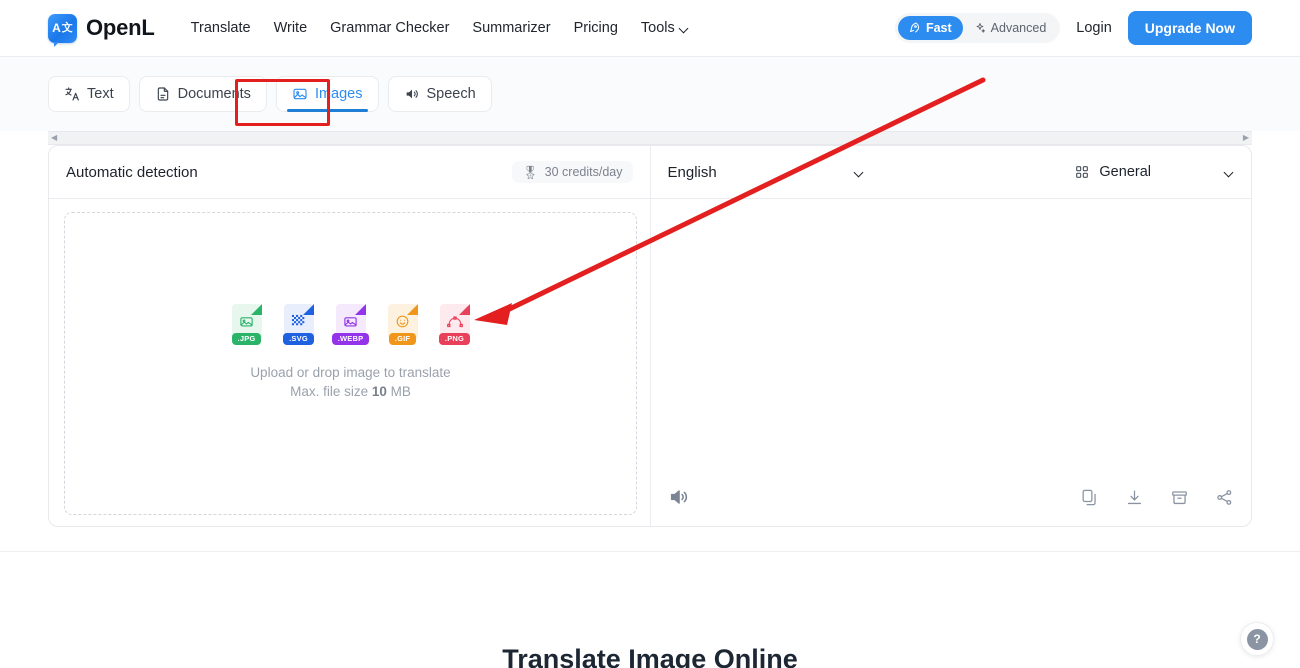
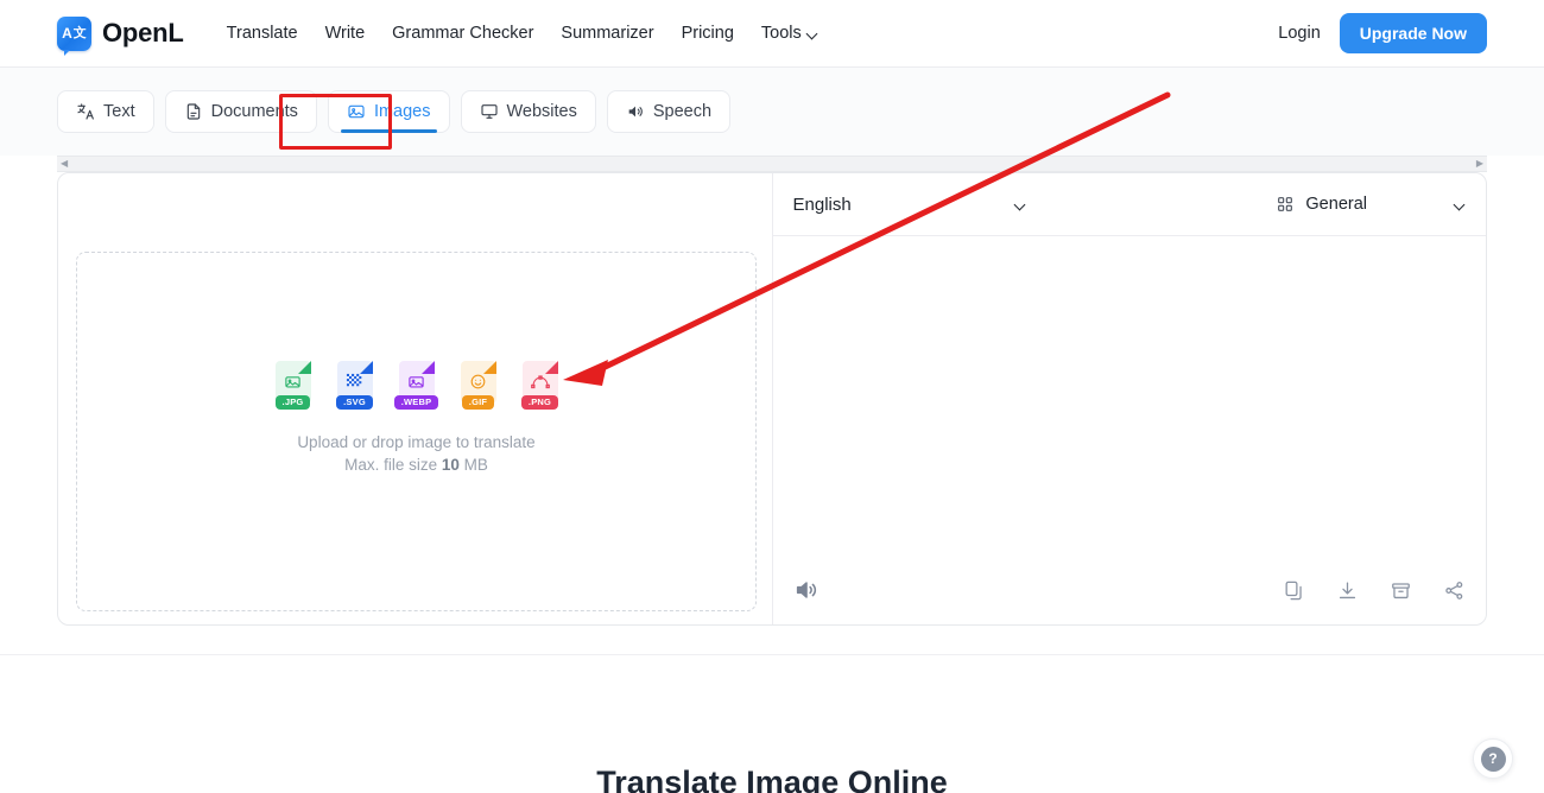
  A
  文
  OpenL
  Translate
  Write
  Grammar Checker
  Summarizer
  Pricing
  Tools
- Fast
- Advanced
  Login
  Upgrade Now
  Text
  Documents
  Images
+ Websites
  Speech
  ◀
  ▶
- Automatic detection
- 🎖
- 30 credits/day
  .JPG
  .SVG
  .WEBP
  .GIF
  .PNG
  Upload or drop image to translate
  Max. file size 10 MB
  English
  General
  Translate Image Online
  ?
